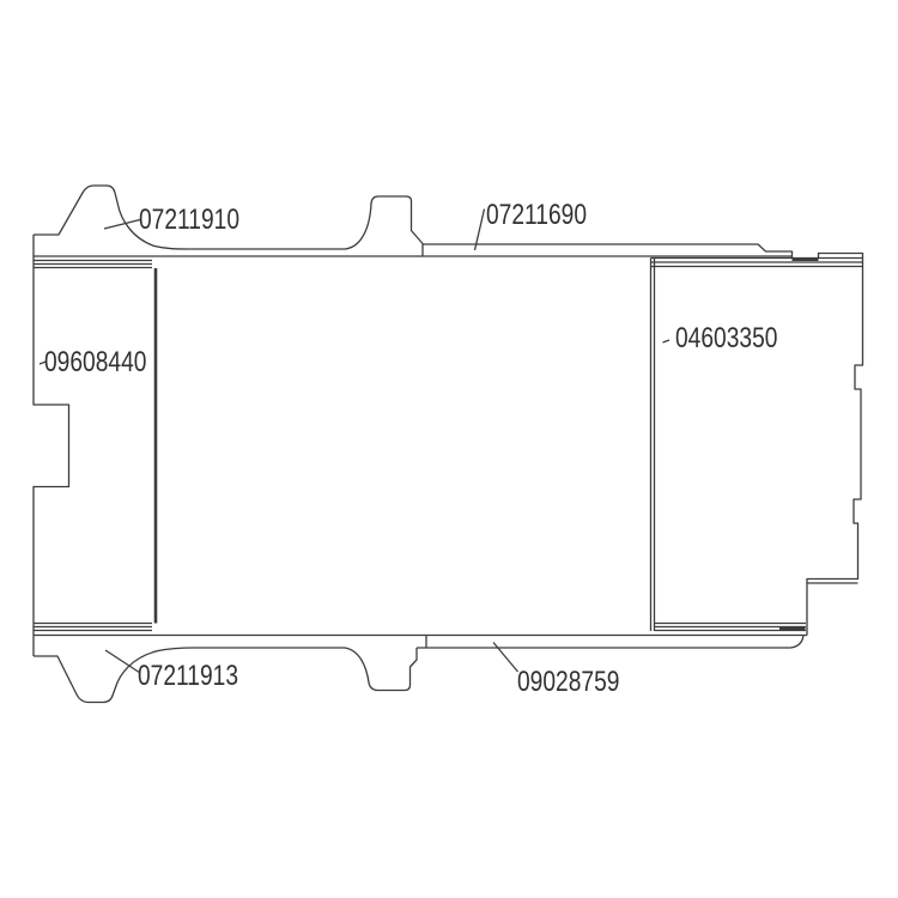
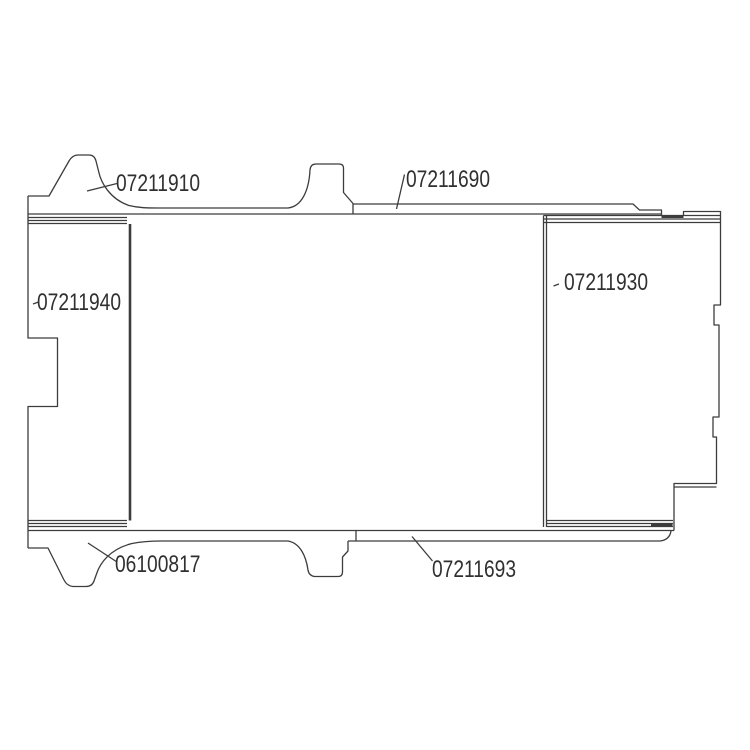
  07211910
  07211690
- 09608440
+ 07211940
- 04603350
+ 07211930
- 07211913
+ 06100817
- 09028759
+ 07211693
